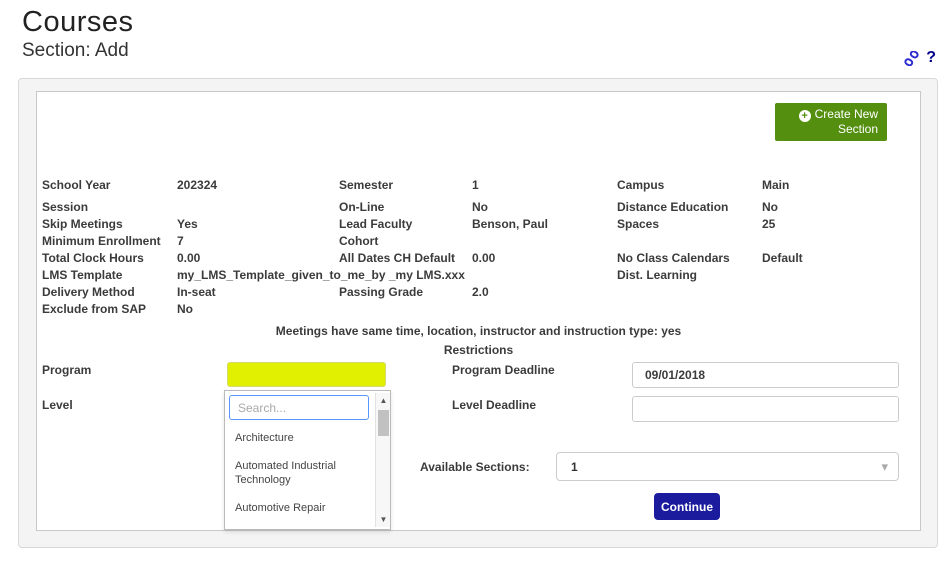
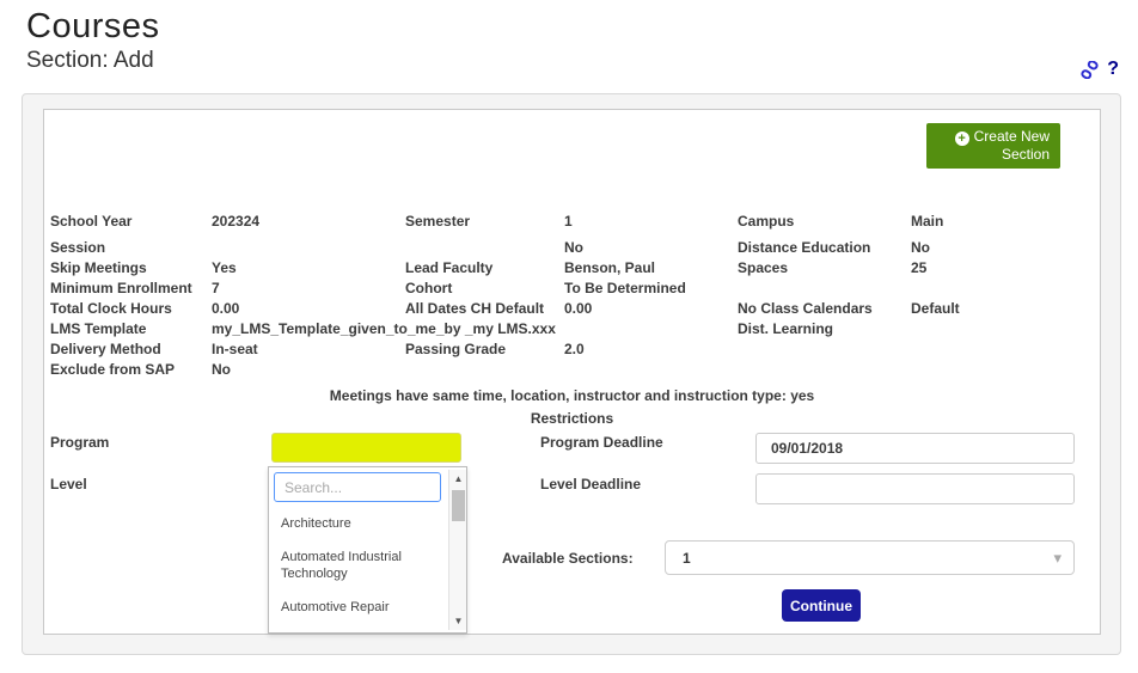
  Courses
  Section: Add
  ?
  + Create New
  Section
  School Year
  202324
  Semester
  1
  Campus
  Main
  Session
- On-Line
  No
  Distance Education
  No
  Skip Meetings
  Yes
  Lead Faculty
  Benson, Paul
  Spaces
  25
  Minimum Enrollment
  7
  Cohort
+ To Be Determined
  Total Clock Hours
  0.00
  All Dates CH Default
  0.00
  No Class Calendars
  Default
  LMS Template
  my_LMS_Template_given_to_me_by _my LMS.xxx
  Dist. Learning
  Delivery Method
  In-seat
  Passing Grade
  2.0
  Exclude from SAP
  No
  Meetings have same time, location, instructor and instruction type: yes
  Restrictions
  Program
  Level
  Search...
  Architecture
  Automated Industrial Technology
  Automotive Repair
  ▲
  ▼
  Program Deadline
  09/01/2018
  Level Deadline
  Available Sections:
  1
  ▾
  Continue
